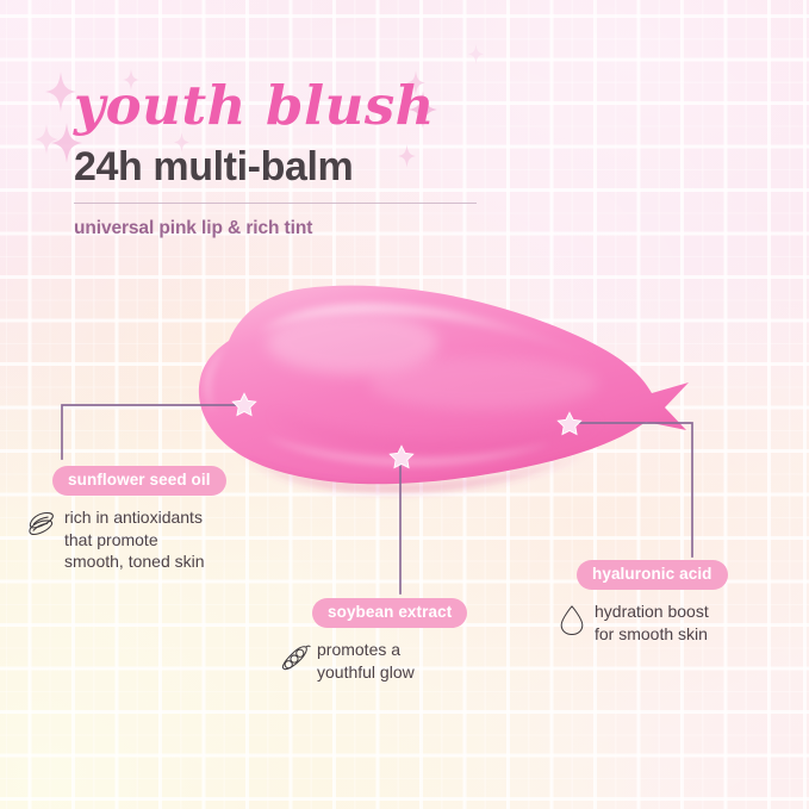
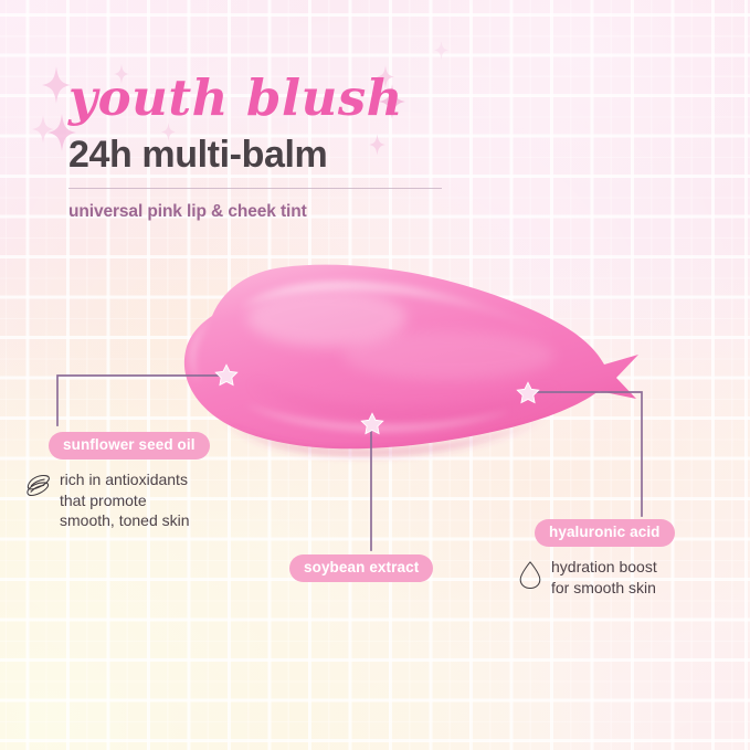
  youth blush
  24h multi-balm
- universal pink lip & rich tint
+ universal pink lip & cheek tint
  sunflower seed oil
  rich in antioxidants
  that promote
  smooth, toned skin
  soybean extract
- promotes a
- youthful glow
  hyaluronic acid
  hydration boost
  for smooth skin
